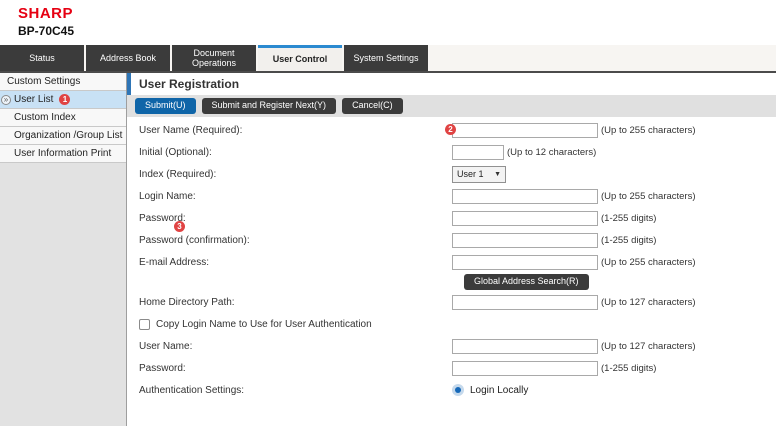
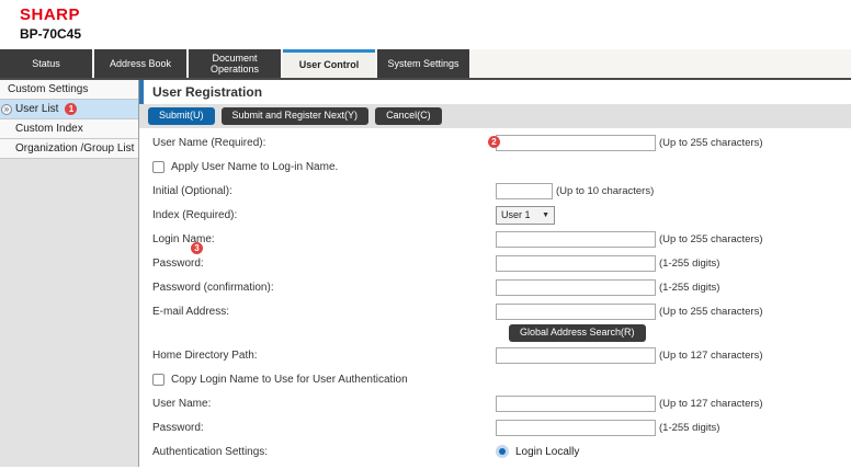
  SHARP
  BP-70C45
  Status
  Address Book
  Document Operations
  User Control
  System Settings
  Custom Settings
  »
  User List
  1
  Custom Index
  Organization /Group List
- User Information Print
  User Registration
  Submit(U)
  Submit and Register Next(Y)
  Cancel(C)
  User Name (Required):
  2
  (Up to 255 characters)
+ Apply User Name to Log-in Name.
  Initial (Optional):
- (Up to 12 characters)
+ (Up to 10 characters)
  Index (Required):
  User 1
  Login Name:
  (Up to 255 characters)
  3
  Password:
  (1-255 digits)
  Password (confirmation):
  (1-255 digits)
  E-mail Address:
  (Up to 255 characters)
  Global Address Search(R)
  Home Directory Path:
  (Up to 127 characters)
  Copy Login Name to Use for User Authentication
  User Name:
  (Up to 127 characters)
  Password:
  (1-255 digits)
  Authentication Settings:
  Login Locally
